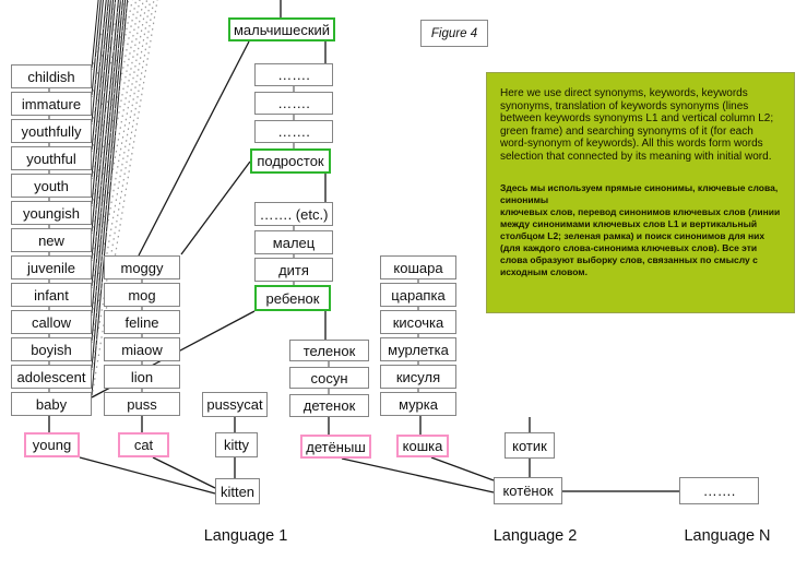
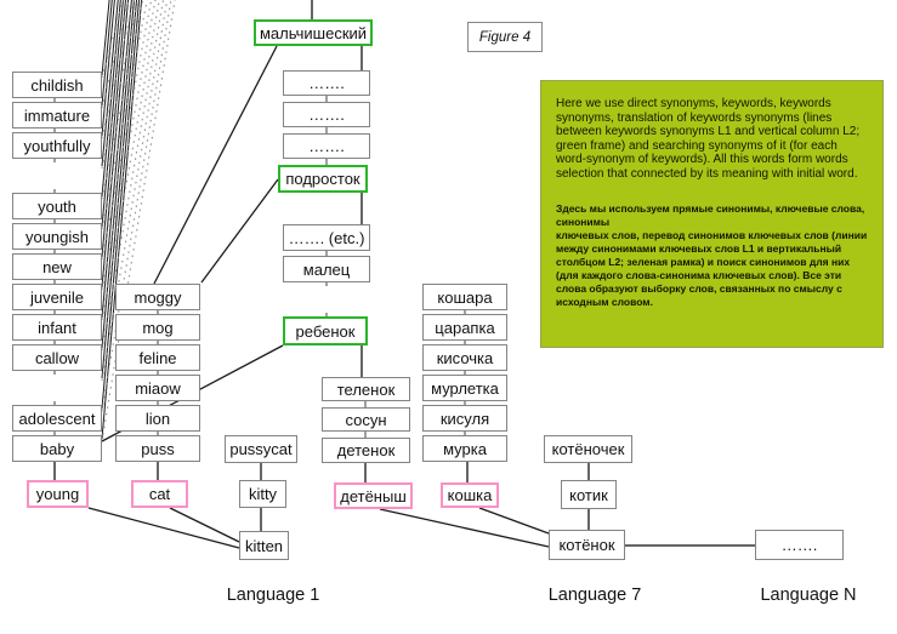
  Figure 4
  Here we use direct synonyms, keywords, keywords synonyms, translation of keywords synonyms (lines between keywords synonyms L1 and vertical column L2; green frame) and searching synonyms of it (for each word-synonym of keywords). All this words form words selection that connected by its meaning with initial word.
  Здесь мы используем прямые синонимы, ключевые слова,
  синонимы
  ключевых слов, перевод синонимов ключевых слов (линии между синонимами ключевых слов L1 и вертикальный столбцом L2; зеленая рамка) и поиск синонимов для них (для каждого слова-синонима ключевых слов). Все эти слова образуют выборку слов, связанных по смыслу с исходным словом.
  Language 1
- Language 2
+ Language 7
  Language N
  childish
  immature
  youthfully
- youthful
  youth
  youngish
  new
  juvenile
  infant
  callow
- boyish
  adolescent
  baby
  young
  moggy
  mog
  feline
  miaow
  lion
  puss
  cat
  pussycat
  kitty
  kitten
  мальчишеский
  …….
  …….
  …….
  подросток
  ……. (etc.)
  малец
- дитя
  ребенок
  теленок
  сосун
  детенок
  детёныш
  кошара
  царапка
  кисочка
  мурлетка
  кисуля
  мурка
  кошка
+ котёночек
  котик
  котёнок
  …….
